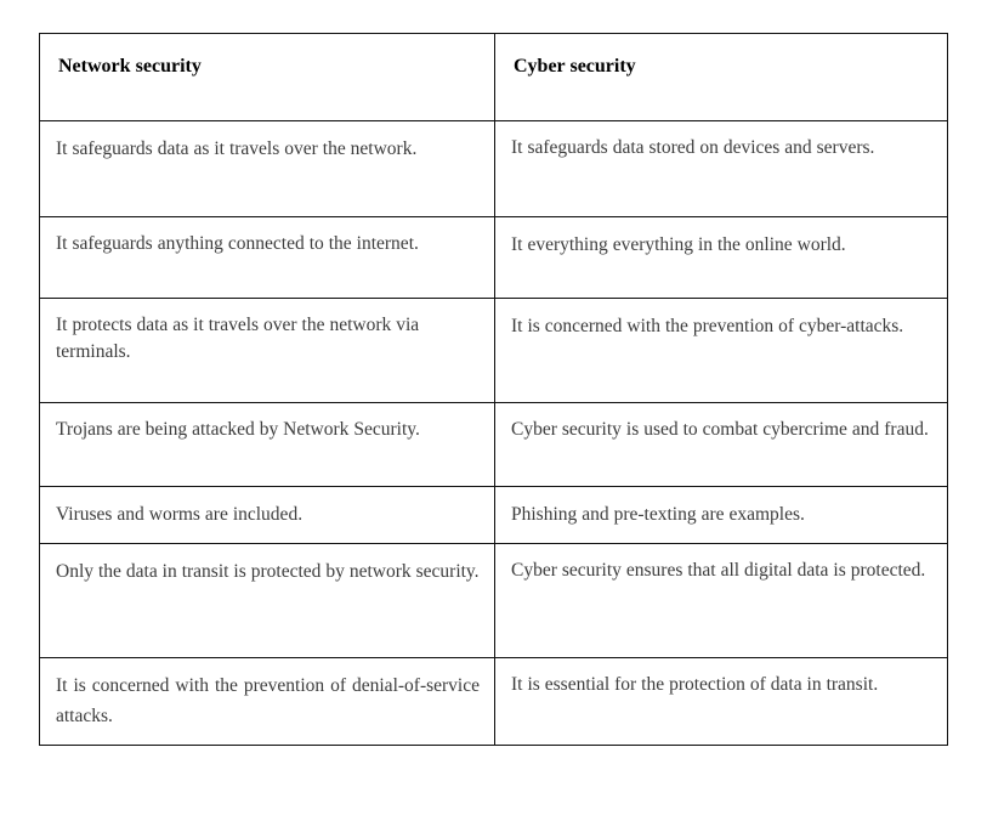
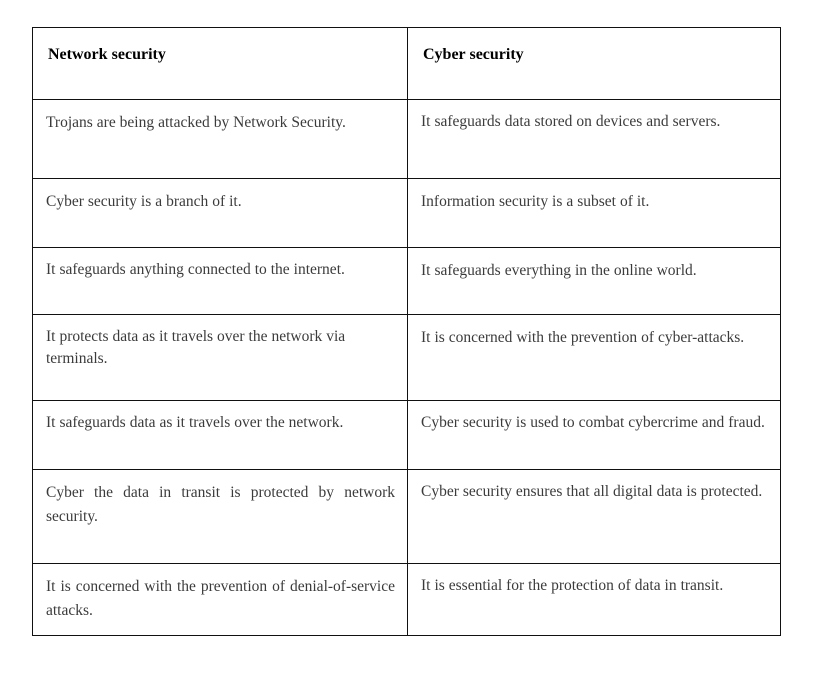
  Network security	Cyber security
- It safeguards data as it travels over the network.	It safeguards data stored on devices and servers.
+ Trojans are being attacked by Network Security.	It safeguards data stored on devices and servers.
+ Cyber security is a branch of it.	Information security is a subset of it.
- It safeguards anything connected to the internet.	It everything everything in the online world.
+ It safeguards anything connected to the internet.	It safeguards everything in the online world.
  It protects data as it travels over the network via terminals.	It is concerned with the prevention of cyber-attacks.
- Trojans are being attacked by Network Security.	Cyber security is used to combat cybercrime and fraud.
+ It safeguards data as it travels over the network.	Cyber security is used to combat cybercrime and fraud.
- Viruses and worms are included.	Phishing and pre-texting are examples.
- Only the data in transit is protected by network security.	Cyber security ensures that all digital data is protected.
+ Cyber the data in transit is protected by network security.	Cyber security ensures that all digital data is protected.
  It is concerned with the prevention of denial-of-service attacks.	It is essential for the protection of data in transit.
